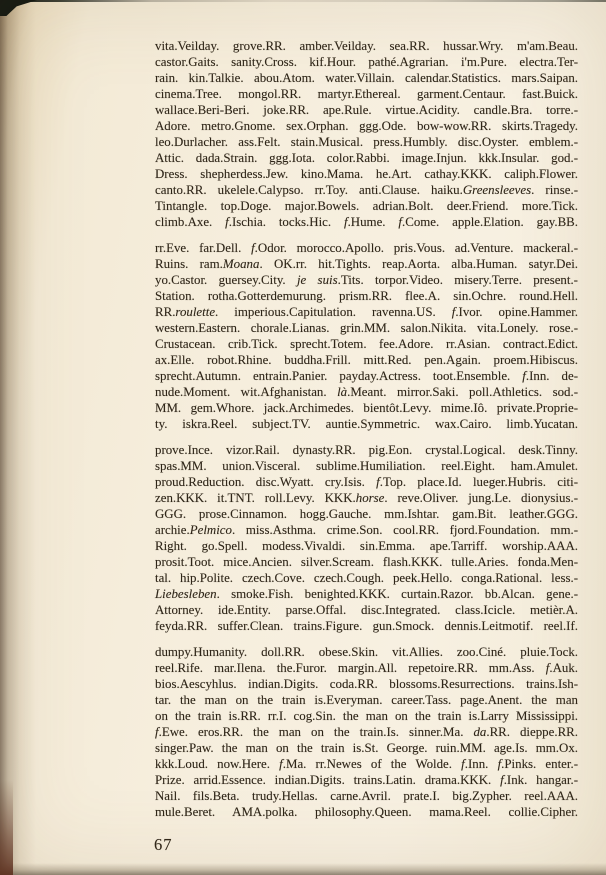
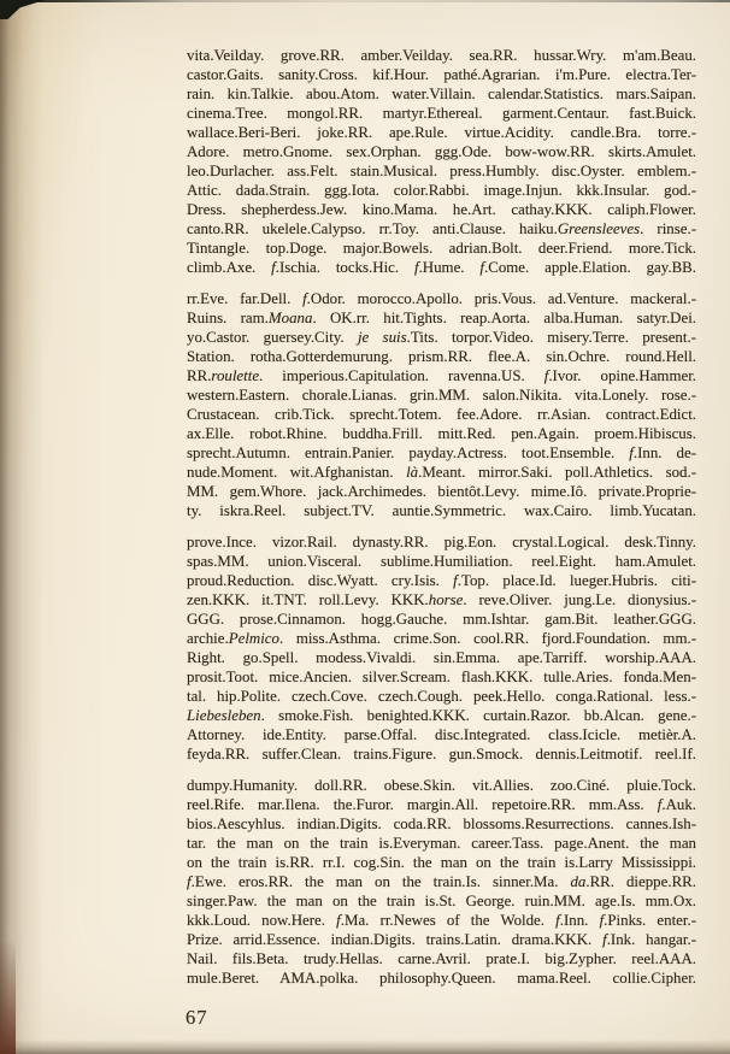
  vita.Veilday. grove.RR. amber.Veilday. sea.RR. hussar.Wry. m'am.Beau.
  castor.Gaits. sanity.Cross. kif.Hour. pathé.Agrarian. i'm.Pure. electra.Ter-
  rain. kin.Talkie. abou.Atom. water.Villain. calendar.Statistics. mars.Saipan.
  cinema.Tree. mongol.RR. martyr.Ethereal. garment.Centaur. fast.Buick.
  wallace.Beri-Beri. joke.RR. ape.Rule. virtue.Acidity. candle.Bra. torre.-
- Adore. metro.Gnome. sex.Orphan. ggg.Ode. bow-wow.RR. skirts.Tragedy.
+ Adore. metro.Gnome. sex.Orphan. ggg.Ode. bow-wow.RR. skirts.Amulet.
  leo.Durlacher. ass.Felt. stain.Musical. press.Humbly. disc.Oyster. emblem.-
  Attic. dada.Strain. ggg.Iota. color.Rabbi. image.Injun. kkk.Insular. god.-
  Dress. shepherdess.Jew. kino.Mama. he.Art. cathay.KKK. caliph.Flower.
  canto.RR. ukelele.Calypso. rr.Toy. anti.Clause. haiku.Greensleeves. rinse.-
  Tintangle. top.Doge. major.Bowels. adrian.Bolt. deer.Friend. more.Tick.
  climb.Axe. f.Ischia. tocks.Hic. f.Hume. f.Come. apple.Elation. gay.BB.
  rr.Eve. far.Dell. f.Odor. morocco.Apollo. pris.Vous. ad.Venture. mackeral.-
  Ruins. ram.Moana. OK.rr. hit.Tights. reap.Aorta. alba.Human. satyr.Dei.
  yo.Castor. guersey.City. je suis.Tits. torpor.Video. misery.Terre. present.-
  Station. rotha.Gotterdemurung. prism.RR. flee.A. sin.Ochre. round.Hell.
  RR.roulette. imperious.Capitulation. ravenna.US. f.Ivor. opine.Hammer.
  western.Eastern. chorale.Lianas. grin.MM. salon.Nikita. vita.Lonely. rose.-
  Crustacean. crib.Tick. sprecht.Totem. fee.Adore. rr.Asian. contract.Edict.
  ax.Elle. robot.Rhine. buddha.Frill. mitt.Red. pen.Again. proem.Hibiscus.
  sprecht.Autumn. entrain.Panier. payday.Actress. toot.Ensemble. f.Inn. de-
  nude.Moment. wit.Afghanistan. là.Meant. mirror.Saki. poll.Athletics. sod.-
  MM. gem.Whore. jack.Archimedes. bientôt.Levy. mime.Iô. private.Proprie-
  ty. iskra.Reel. subject.TV. auntie.Symmetric. wax.Cairo. limb.Yucatan.
  prove.Ince. vizor.Rail. dynasty.RR. pig.Eon. crystal.Logical. desk.Tinny.
  spas.MM. union.Visceral. sublime.Humiliation. reel.Eight. ham.Amulet.
  proud.Reduction. disc.Wyatt. cry.Isis. f.Top. place.Id. lueger.Hubris. citi-
  zen.KKK. it.TNT. roll.Levy. KKK.horse. reve.Oliver. jung.Le. dionysius.-
  GGG. prose.Cinnamon. hogg.Gauche. mm.Ishtar. gam.Bit. leather.GGG.
  archie.Pelmico. miss.Asthma. crime.Son. cool.RR. fjord.Foundation. mm.-
  Right. go.Spell. modess.Vivaldi. sin.Emma. ape.Tarriff. worship.AAA.
  prosit.Toot. mice.Ancien. silver.Scream. flash.KKK. tulle.Aries. fonda.Men-
  tal. hip.Polite. czech.Cove. czech.Cough. peek.Hello. conga.Rational. less.-
  Liebesleben. smoke.Fish. benighted.KKK. curtain.Razor. bb.Alcan. gene.-
  Attorney. ide.Entity. parse.Offal. disc.Integrated. class.Icicle. metièr.A.
  feyda.RR. suffer.Clean. trains.Figure. gun.Smock. dennis.Leitmotif. reel.If.
  dumpy.Humanity. doll.RR. obese.Skin. vit.Allies. zoo.Ciné. pluie.Tock.
  reel.Rife. mar.Ilena. the.Furor. margin.All. repetoire.RR. mm.Ass. f.Auk.
- bios.Aescyhlus. indian.Digits. coda.RR. blossoms.Resurrections. trains.Ish-
+ bios.Aescyhlus. indian.Digits. coda.RR. blossoms.Resurrections. cannes.Ish-
  tar. the man on the train is.Everyman. career.Tass. page.Anent. the man
  on the train is.RR. rr.I. cog.Sin. the man on the train is.Larry Mississippi.
  f.Ewe. eros.RR. the man on the train.Is. sinner.Ma. da.RR. dieppe.RR.
  singer.Paw. the man on the train is.St. George. ruin.MM. age.Is. mm.Ox.
  kkk.Loud. now.Here. f.Ma. rr.Newes of the Wolde. f.Inn. f.Pinks. enter.-
  Prize. arrid.Essence. indian.Digits. trains.Latin. drama.KKK. f.Ink. hangar.-
  Nail. fils.Beta. trudy.Hellas. carne.Avril. prate.I. big.Zypher. reel.AAA.
  mule.Beret. AMA.polka. philosophy.Queen. mama.Reel. collie.Cipher.
  67
